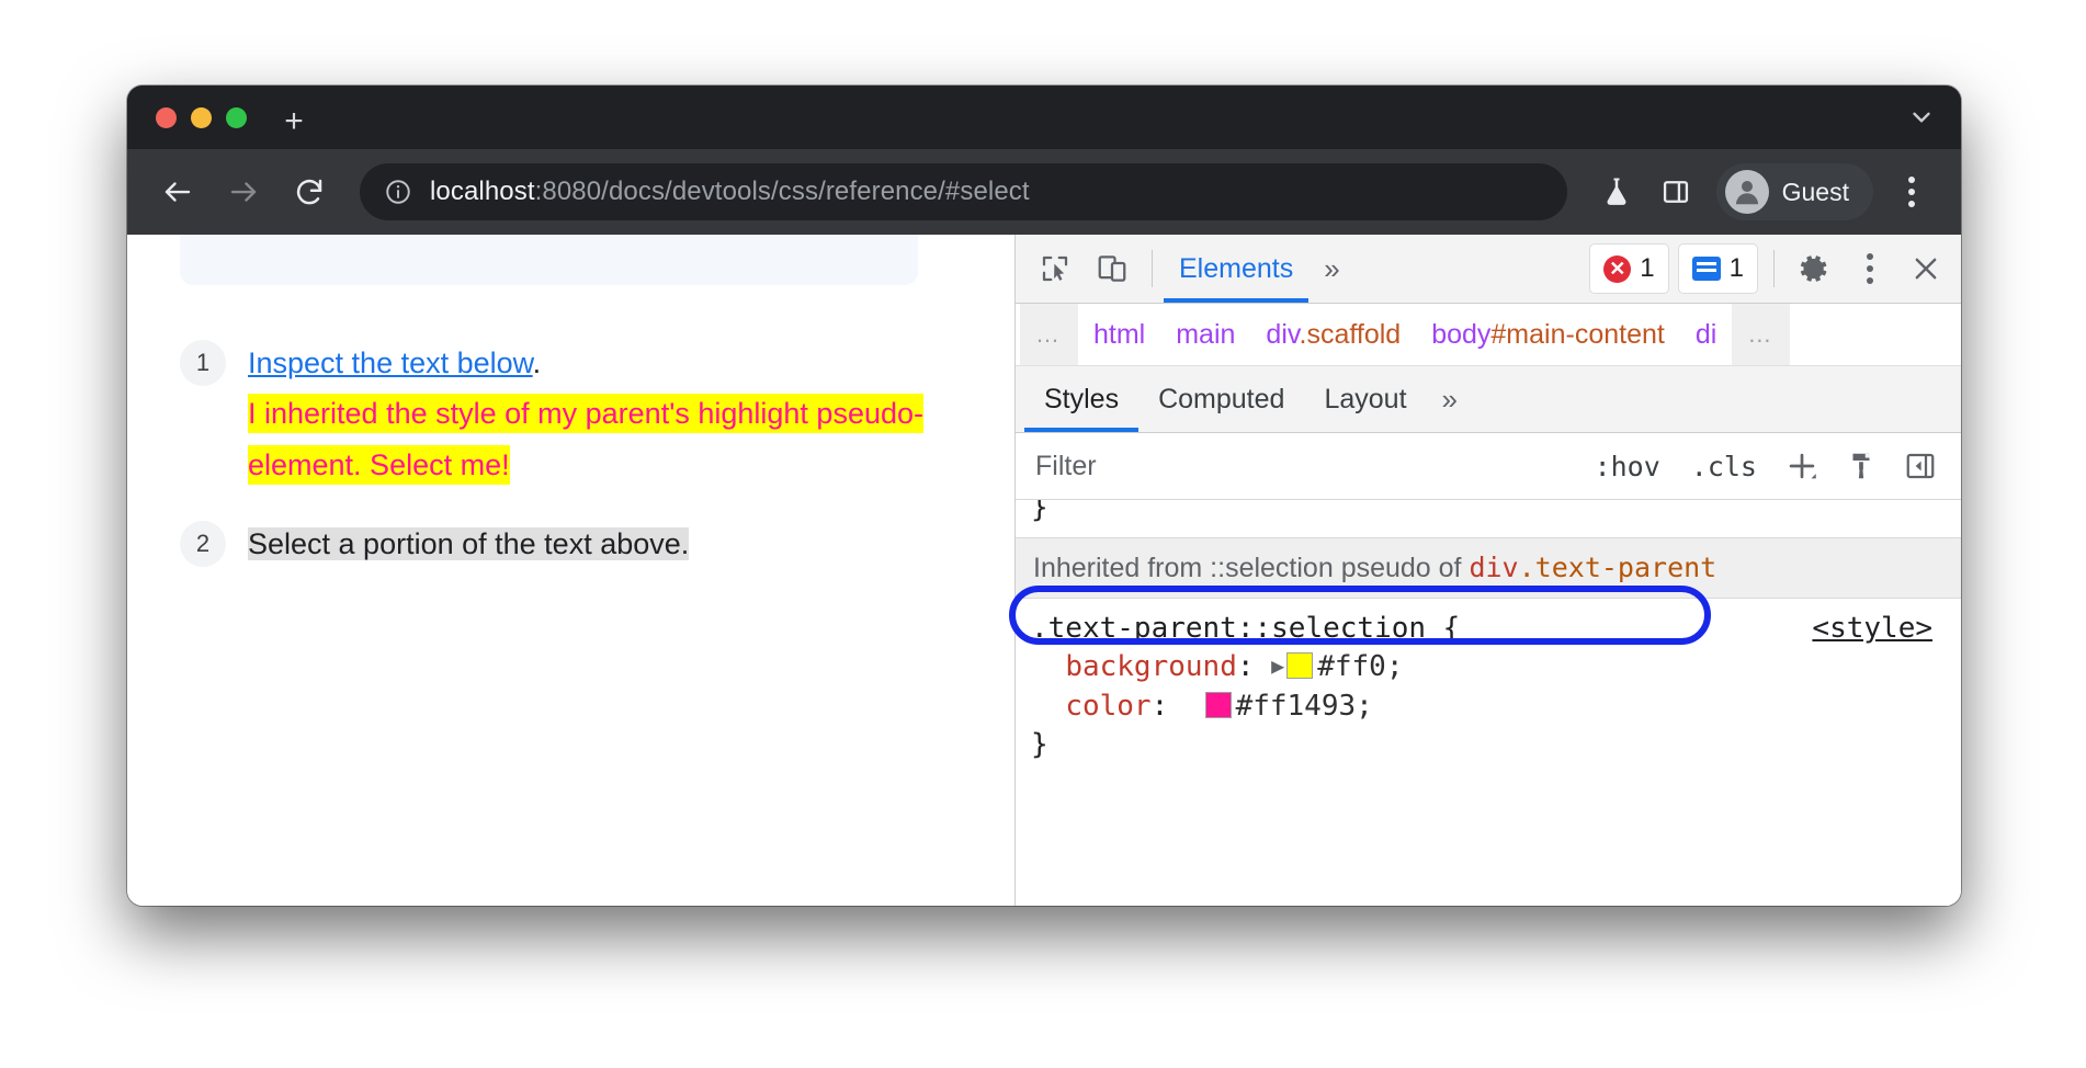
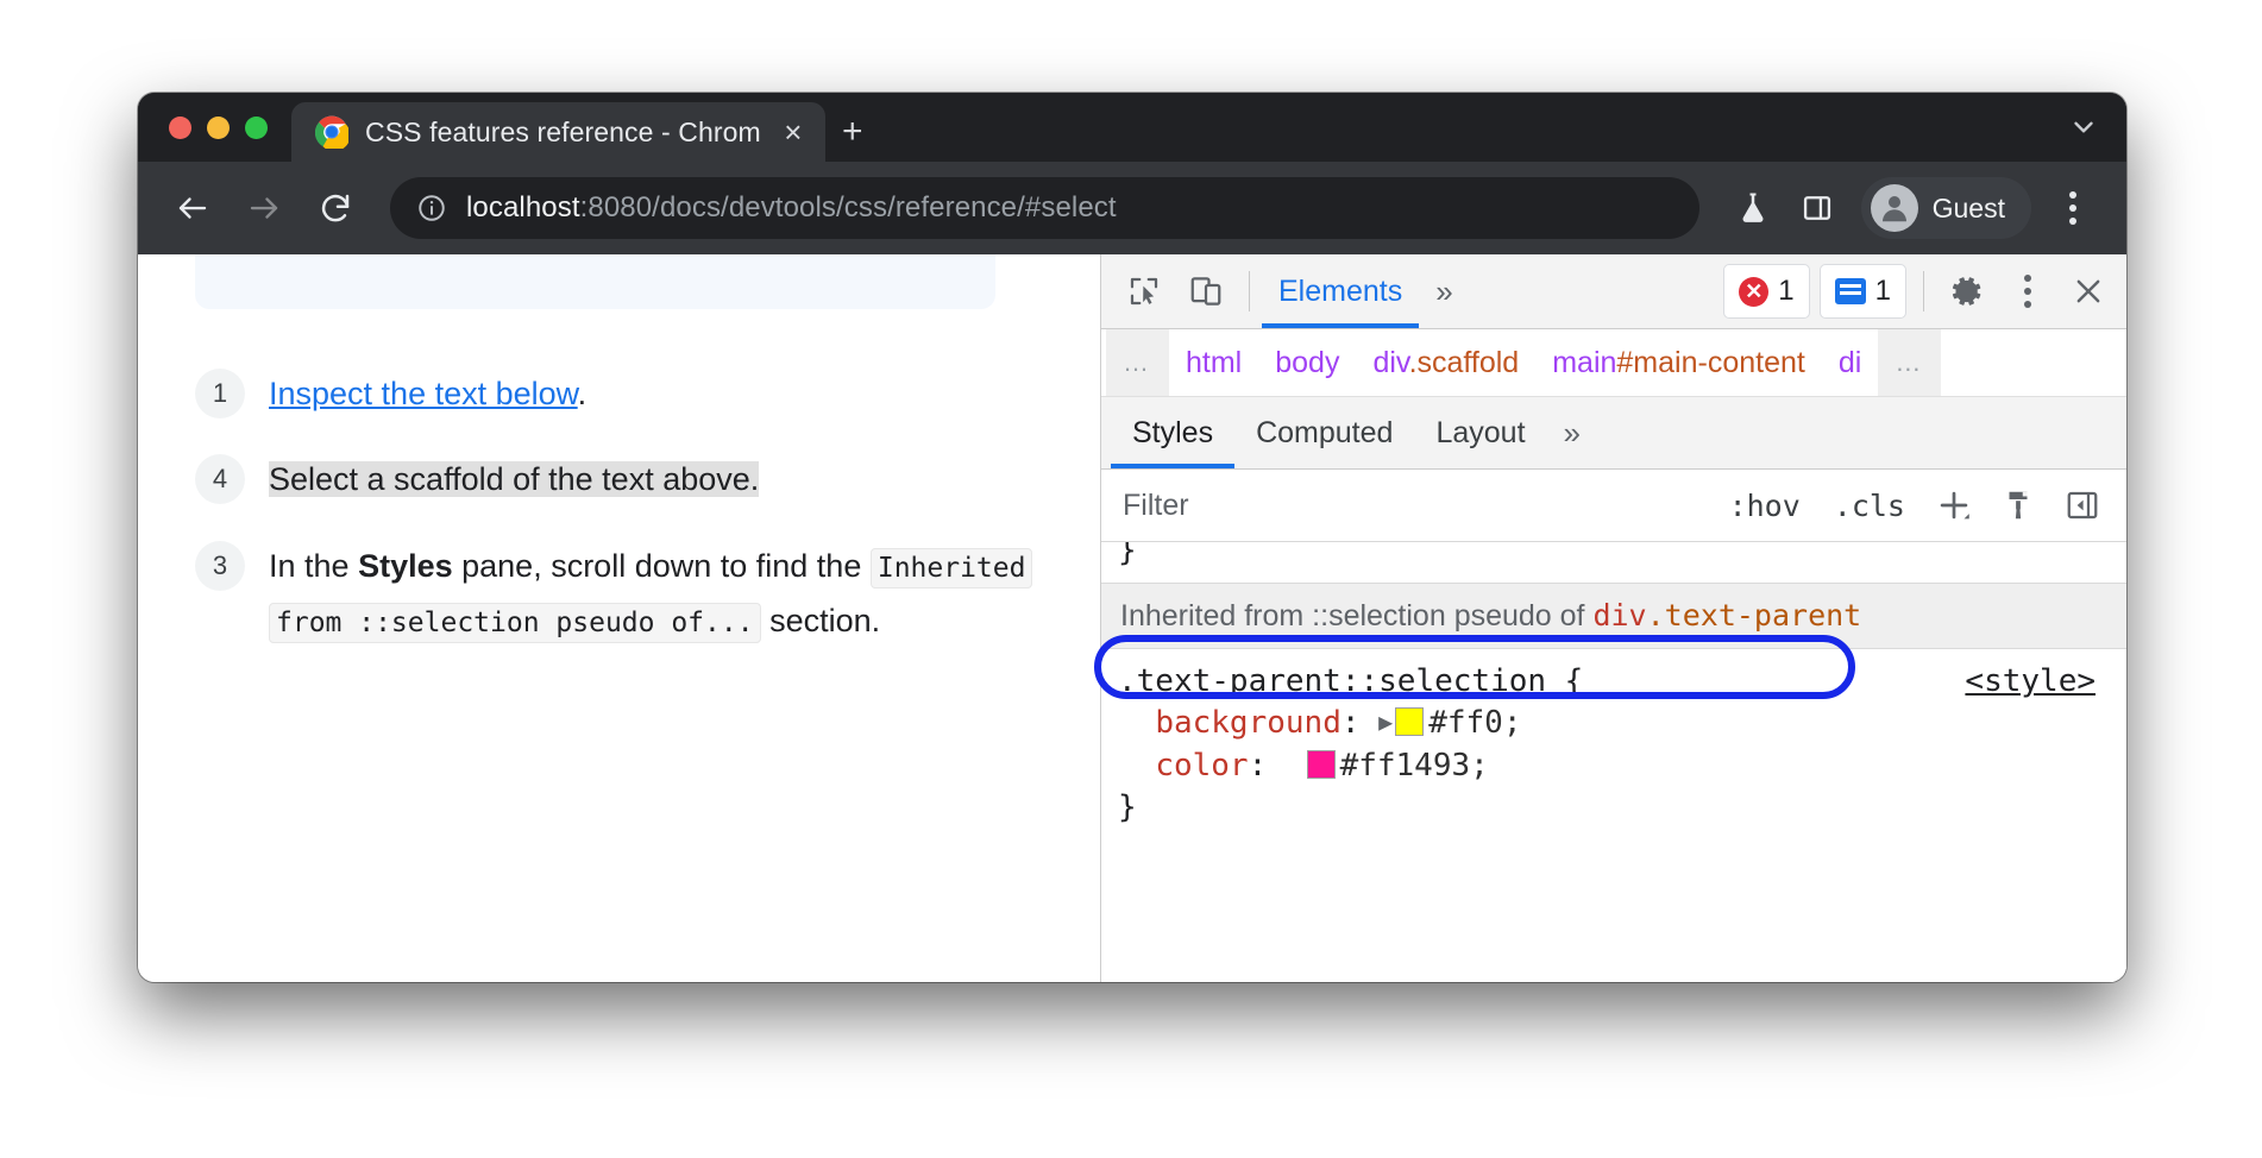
+ CSS features reference - Chrom
+ ×
  +
  localhost:8080/docs/devtools/css/reference/#select
  Guest
  1
  Inspect the text below.
- I inherited the style of my parent's highlight pseudo-element. Select me!
- 2
+ 4
- Select a portion of the text above.
+ Select a scaffold of the text above.
+ 3
+ In the Styles pane, scroll down to find the Inherited from ::selection pseudo of... section.
  Elements
  »
  ✕
  1
  1
  …
  html
- main
+ body
  div.scaffold
- body#main-content
+ main#main-content
  di
  …
  Styles
  Computed
  Layout
  »
  Filter
  :hov
  .cls
  }
  Inherited from ::selection pseudo of div.text-parent
  <style>
  .text-parent::selection {
  background: ▶ #ff0;
  color: #ff1493;
  }
